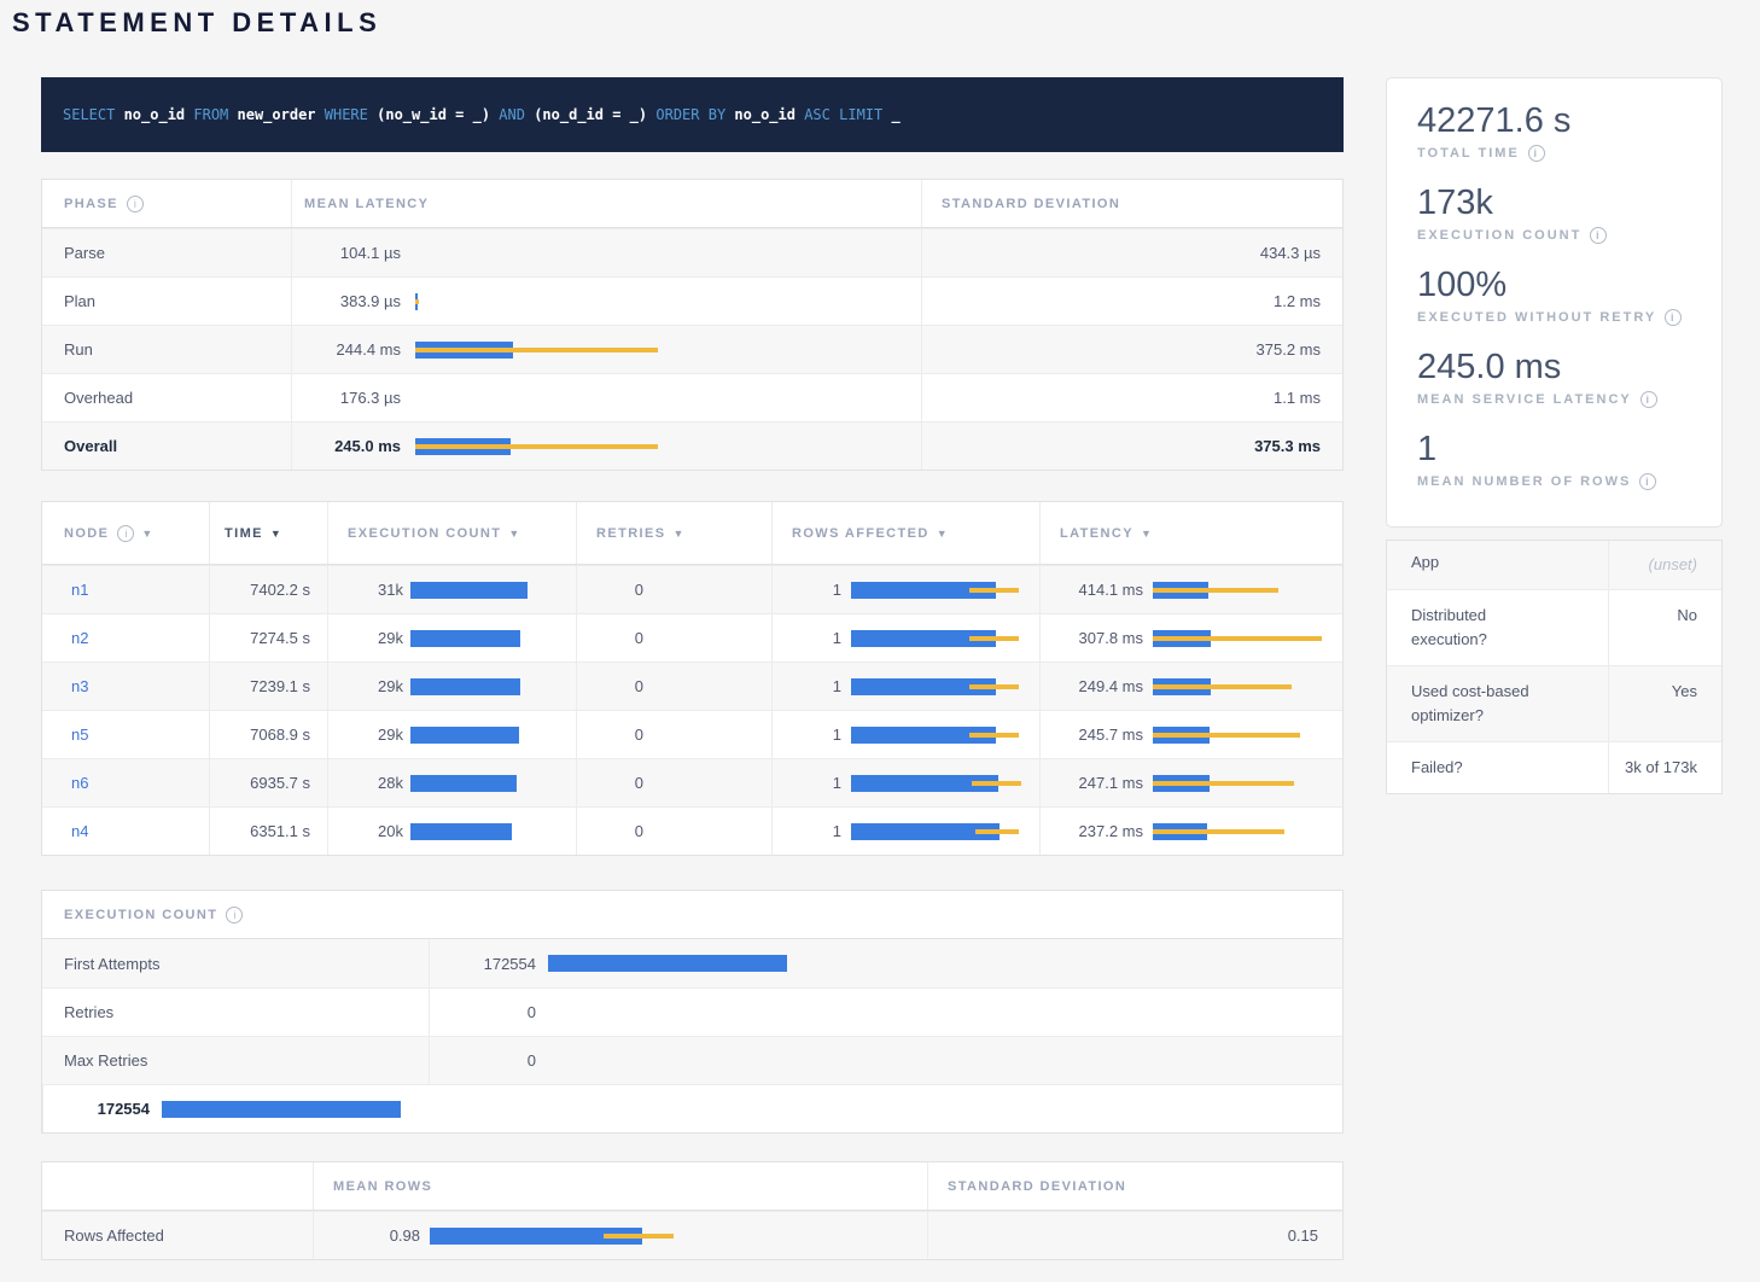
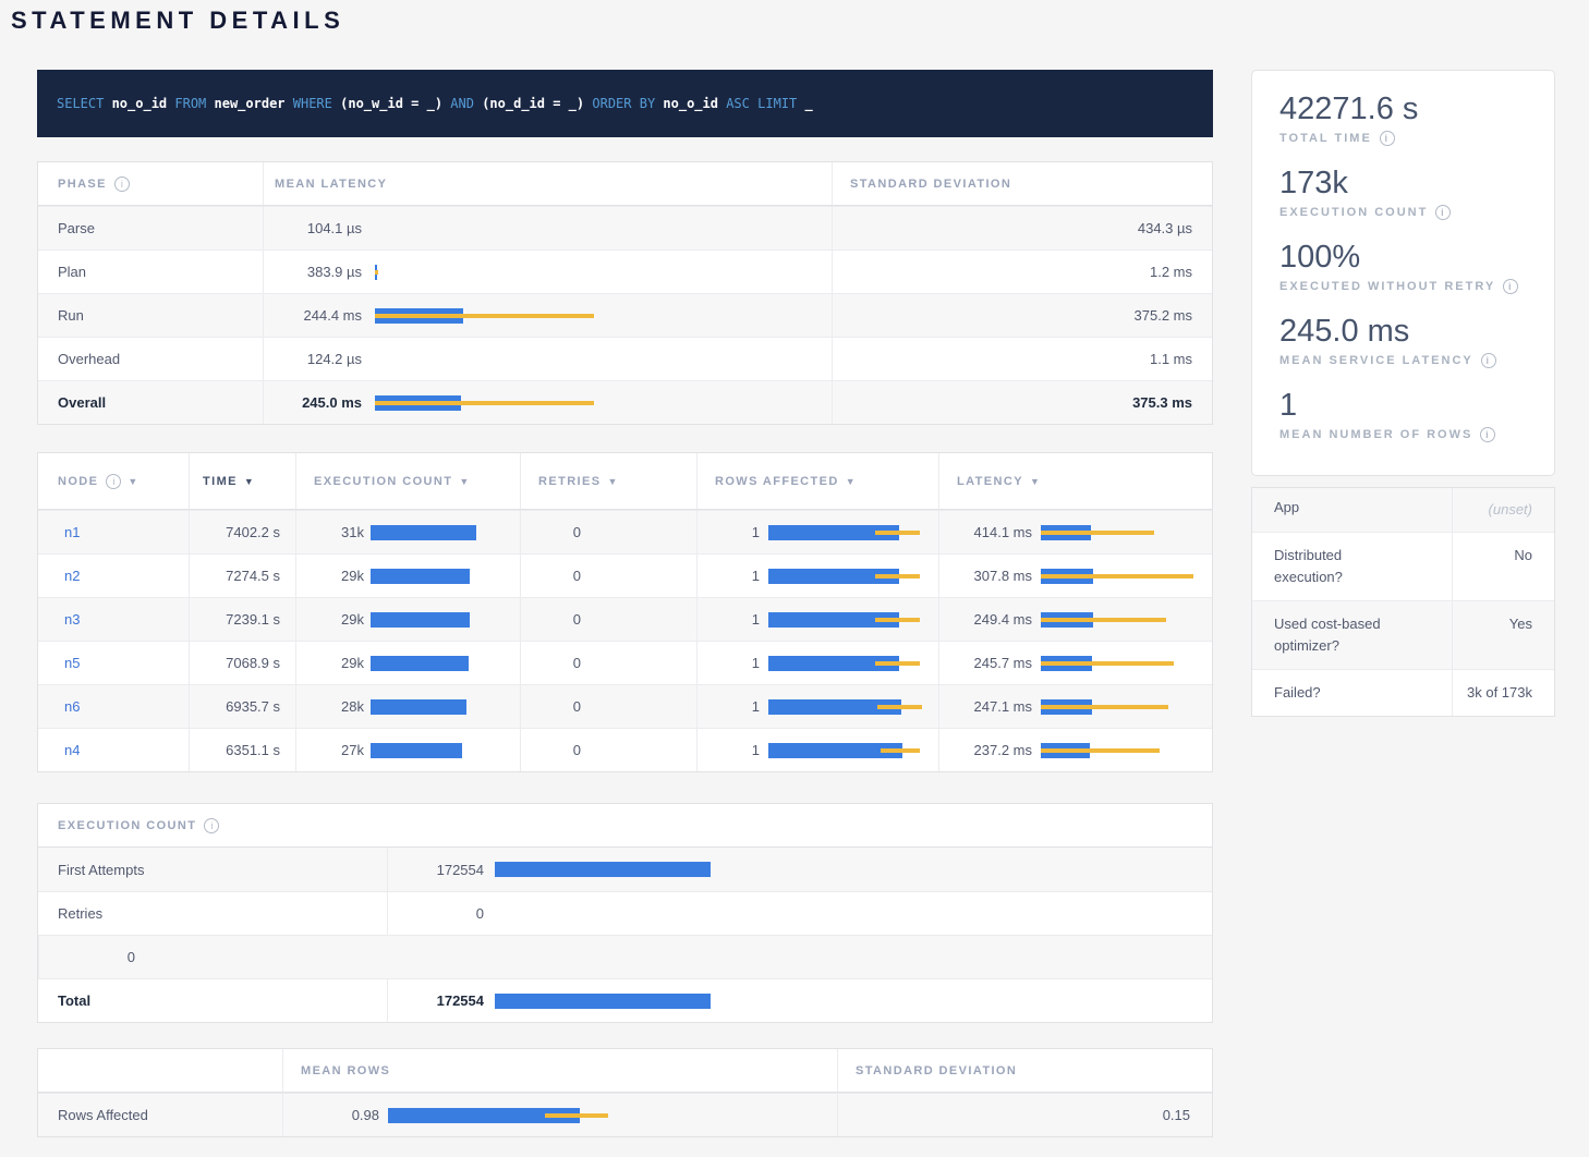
  STATEMENT DETAILS
  SELECT no_o_id FROM new_order WHERE (no_w_id = _) AND (no_d_id = _) ORDER BY no_o_id ASC LIMIT _
  PHASE
  MEAN LATENCY
  STANDARD DEVIATION
  Parse
  104.1 µs
  434.3 µs
  Plan
  383.9 µs
  1.2 ms
  Run
  244.4 ms
  375.2 ms
  Overhead
- 176.3 µs
+ 124.2 µs
  1.1 ms
  Overall
  245.0 ms
  375.3 ms
  NODE
  TIME
  EXECUTION COUNT
  RETRIES
  ROWS AFFECTED
  LATENCY
  n1
  7402.2 s
  31k
  0
  1
  414.1 ms
  n2
  7274.5 s
  29k
  0
  1
  307.8 ms
  n3
  7239.1 s
  29k
  0
  1
  249.4 ms
  n5
  7068.9 s
  29k
  0
  1
  245.7 ms
  n6
  6935.7 s
  28k
  0
  1
  247.1 ms
  n4
  6351.1 s
- 20k
+ 27k
  0
  1
  237.2 ms
  EXECUTION COUNT
  First Attempts
  172554
  Retries
  0
- Max Retries
  0
+ Total
  172554
  MEAN ROWS
  STANDARD DEVIATION
  Rows Affected
  0.98
  0.15
  42271.6 s
  TOTAL TIME
  173k
  EXECUTION COUNT
  100%
  EXECUTED WITHOUT RETRY
  245.0 ms
  MEAN SERVICE LATENCY
  1
  MEAN NUMBER OF ROWS
  App
  (unset)
  Distributed execution?
  No
  Used cost-based optimizer?
  Yes
  Failed?
  3k of 173k
